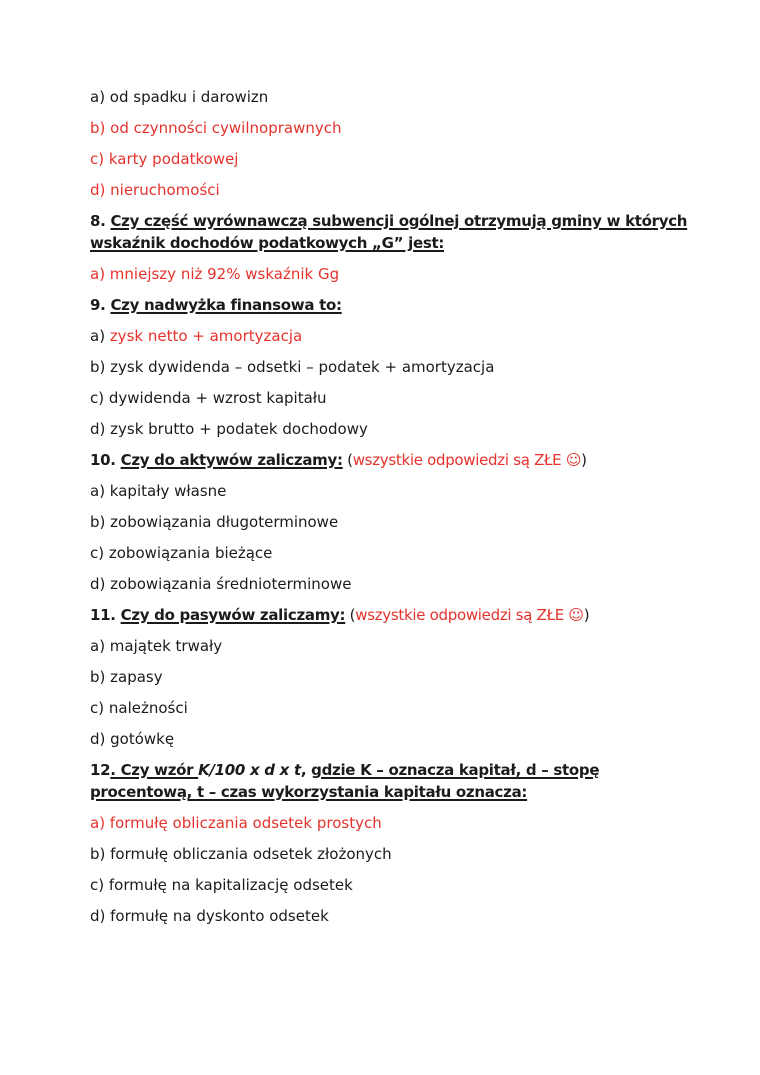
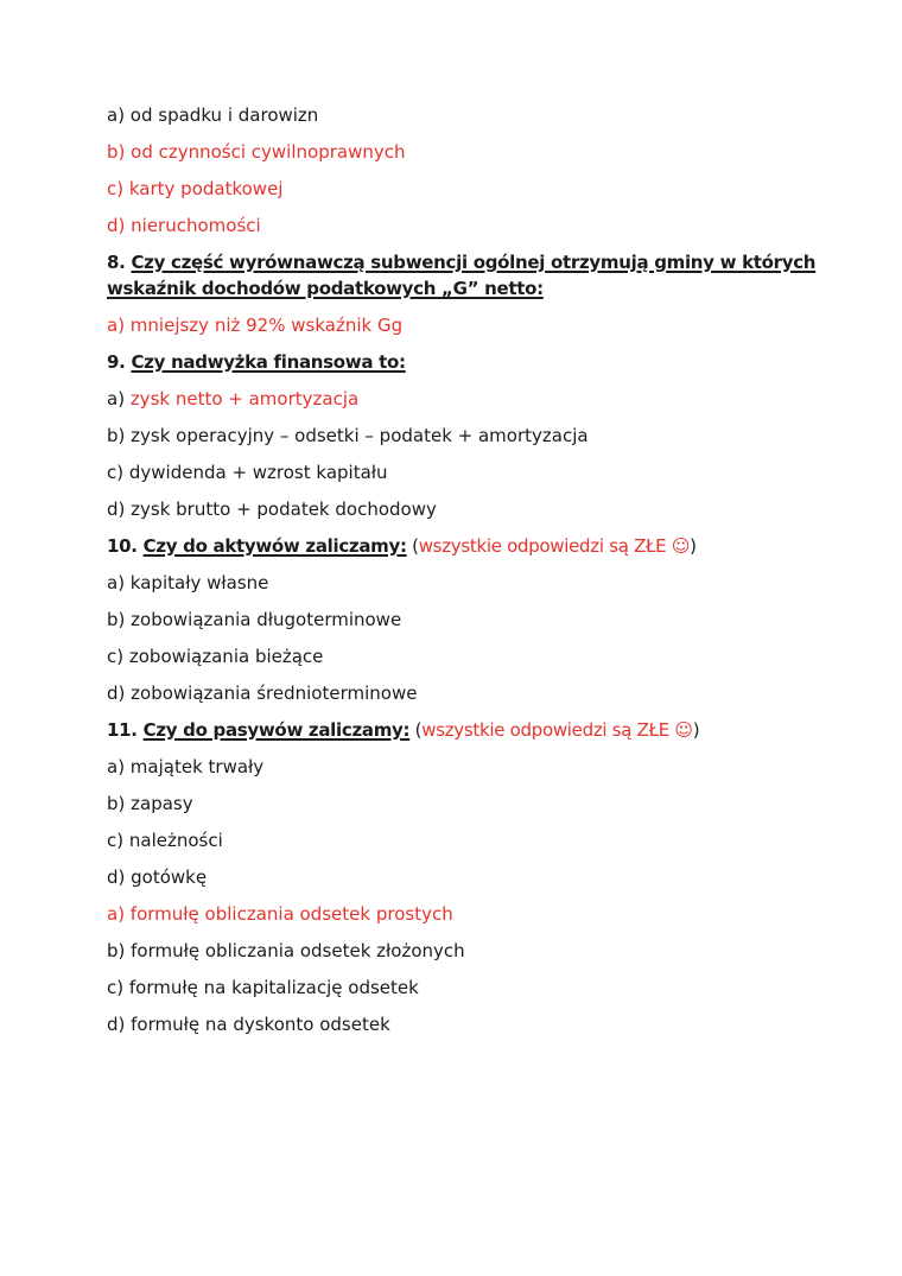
  a) od spadku i darowizn
  b) od czynności cywilnoprawnych
  c) karty podatkowej
  d) nieruchomości
  8. Czy część wyrównawczą subwencji ogólnej otrzymują gminy w których
- wskaźnik dochodów podatkowych „G” jest:
+ wskaźnik dochodów podatkowych „G” netto:
  a) mniejszy niż 92% wskaźnik Gg
  9. Czy nadwyżka finansowa to:
  a) zysk netto + amortyzacja
- b) zysk dywidenda – odsetki – podatek + amortyzacja
+ b) zysk operacyjny – odsetki – podatek + amortyzacja
  c) dywidenda + wzrost kapitału
  d) zysk brutto + podatek dochodowy
  10. Czy do aktywów zaliczamy: (wszystkie odpowiedzi są ZŁE ☺)
  a) kapitały własne
  b) zobowiązania długoterminowe
  c) zobowiązania bieżące
  d) zobowiązania średnioterminowe
  11. Czy do pasywów zaliczamy: (wszystkie odpowiedzi są ZŁE ☺)
  a) majątek trwały
  b) zapasy
  c) należności
  d) gotówkę
- 12. Czy wzór K/100 x d x t, gdzie K – oznacza kapitał, d – stopę
- procentową, t – czas wykorzystania kapitału oznacza:
  a) formułę obliczania odsetek prostych
  b) formułę obliczania odsetek złożonych
  c) formułę na kapitalizację odsetek
  d) formułę na dyskonto odsetek
